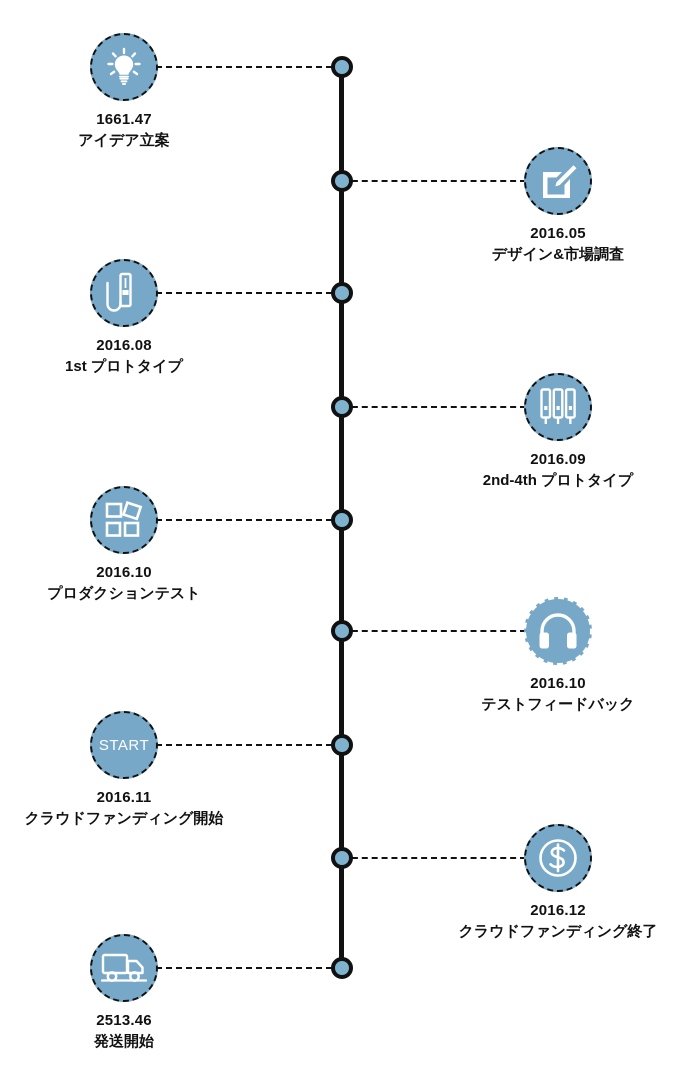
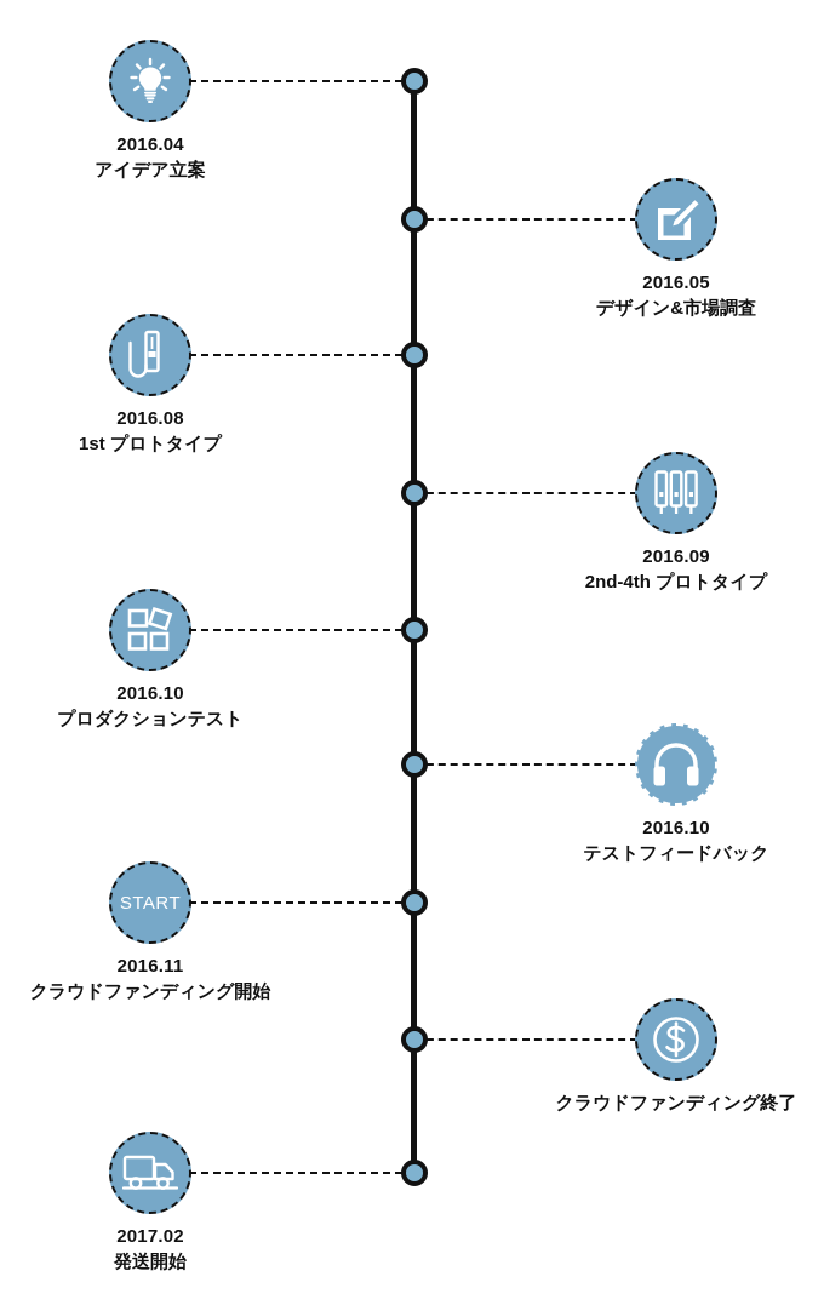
- 1661.47
+ 2016.04
  アイデア立案
  2016.05
  デザイン&市場調査
  2016.08
  1st プロトタイプ
  2016.09
  2nd-4th プロトタイプ
  2016.10
  プロダクションテスト
  2016.10
  テストフィードバック
  START
  2016.11
  クラウドファンディング開始
- 2016.12
  クラウドファンディング終了
- 2513.46
+ 2017.02
  発送開始
